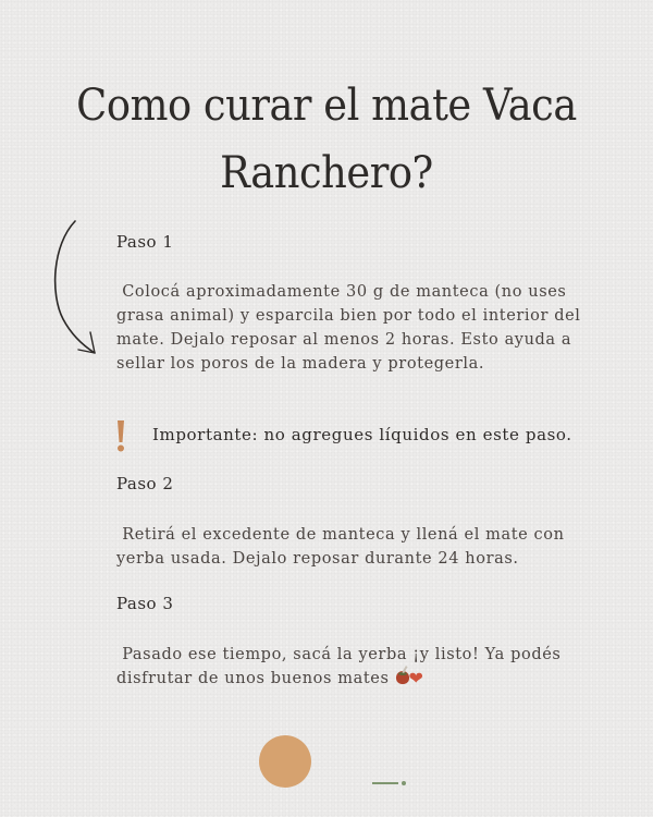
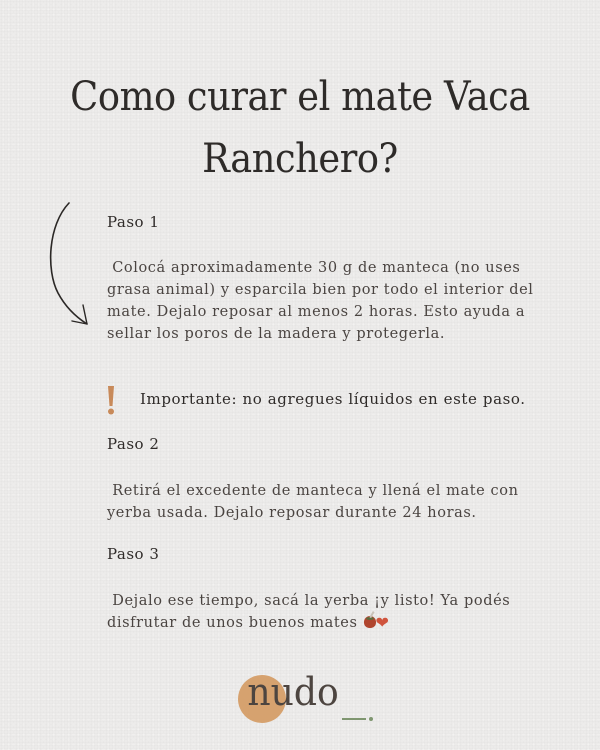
  Como curar el mate Vaca
  Ranchero?
  Paso 1
  Colocá aproximadamente 30 g de manteca (no uses grasa animal) y esparcila bien por todo el interior del mate. Dejalo reposar al menos 2 horas. Esto ayuda a sellar los poros de la madera y protegerla.
  Importante: no agregues líquidos en este paso.
  Paso 2
  Retirá el excedente de manteca y llená el mate con yerba usada. Dejalo reposar durante 24 horas.
  Paso 3
- Pasado ese tiempo, sacá la yerba ¡y listo! Ya podés disfrutar de unos buenos mates ❤
+ Dejalo ese tiempo, sacá la yerba ¡y listo! Ya podés disfrutar de unos buenos mates ❤
+ nudo
